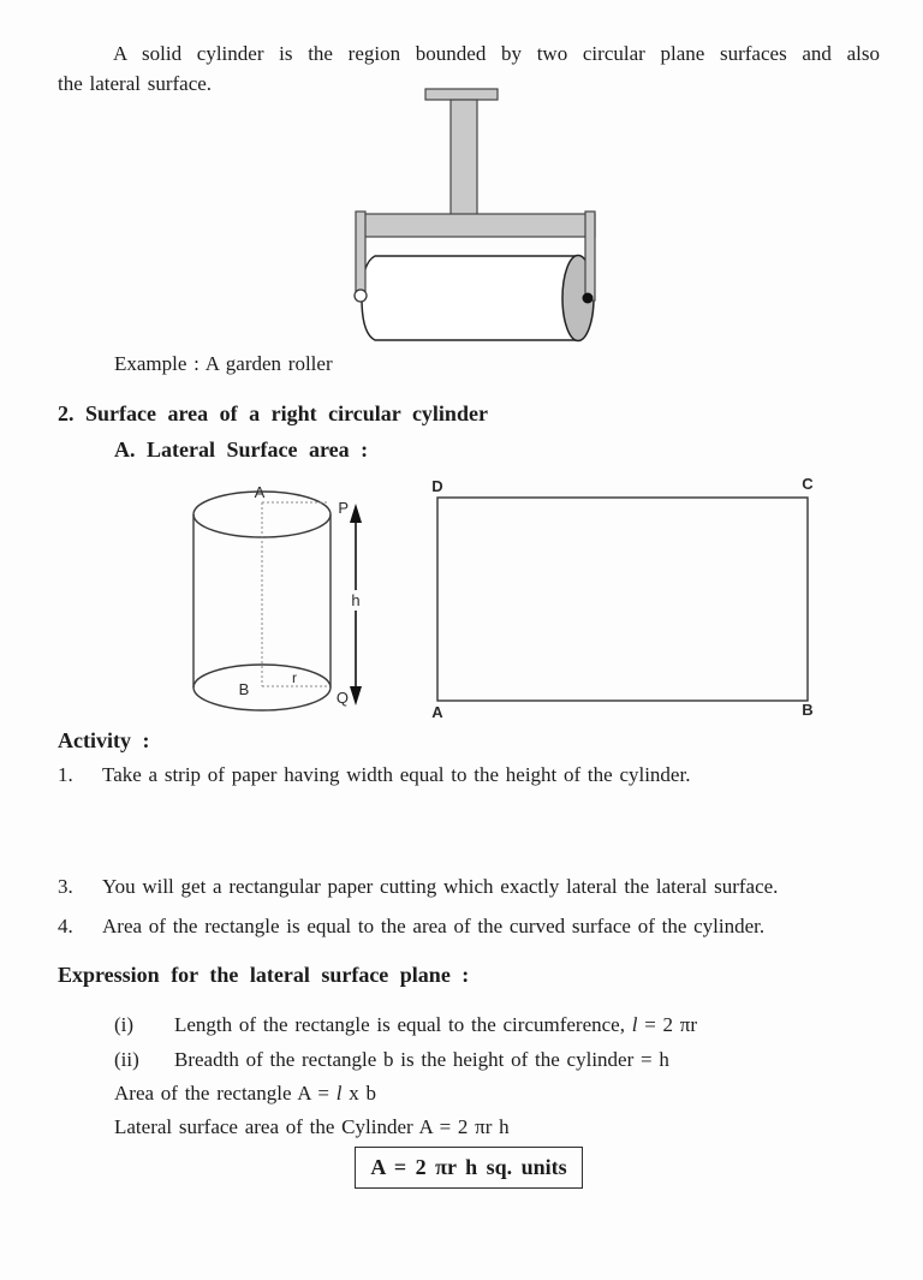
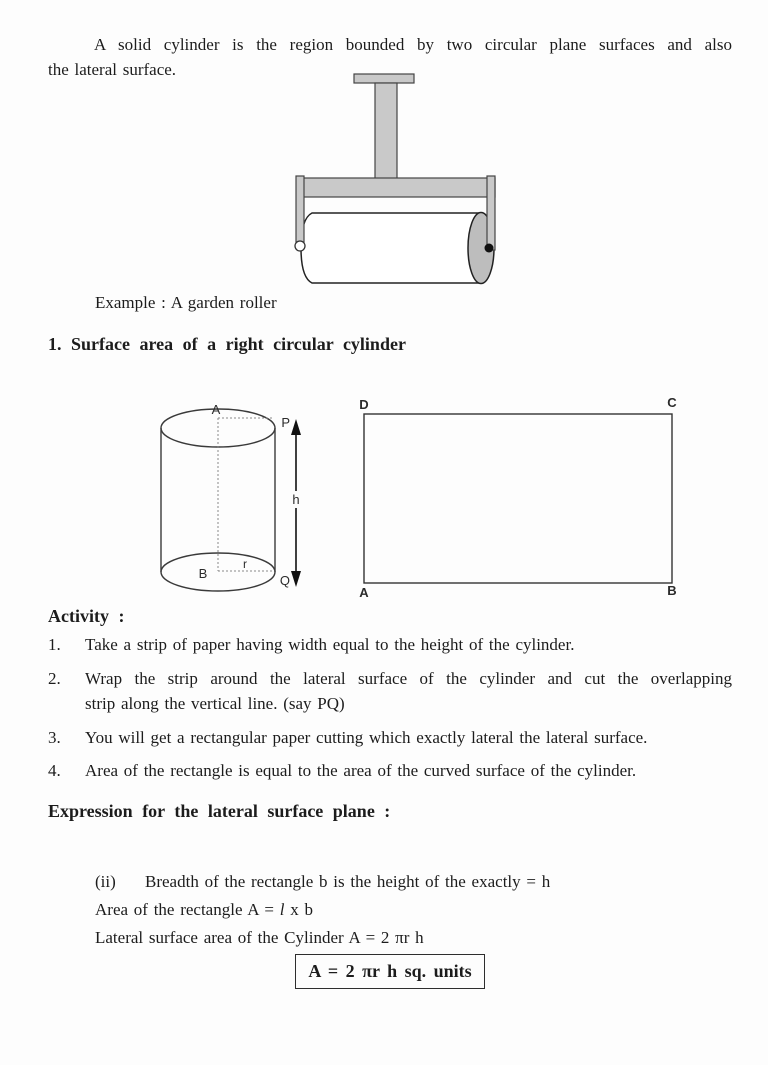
  A solid cylinder is the region bounded by two circular plane surfaces and also
  the lateral surface.
  Example : A garden roller
- 2. Surface area of a right circular cylinder
+ 1. Surface area of a right circular cylinder
- A. Lateral Surface area :
  A
  B
  r
  P
  Q
  h
  D
  C
  A
  B
  Activity :
  1.
  Take a strip of paper having width equal to the height of the cylinder.
+ 2.
+ Wrap the strip around the lateral surface of the cylinder and cut the overlapping
+ strip along the vertical line. (say PQ)
  3.
  You will get a rectangular paper cutting which exactly lateral the lateral surface.
  4.
  Area of the rectangle is equal to the area of the curved surface of the cylinder.
  Expression for the lateral surface plane :
- (i)
- Length of the rectangle is equal to the circumference, l = 2 πr
  (ii)
- Breadth of the rectangle b is the height of the cylinder = h
+ Breadth of the rectangle b is the height of the exactly = h
  Area of the rectangle A = l x b
  Lateral surface area of the Cylinder A = 2 πr h
  A = 2 πr h sq. units
